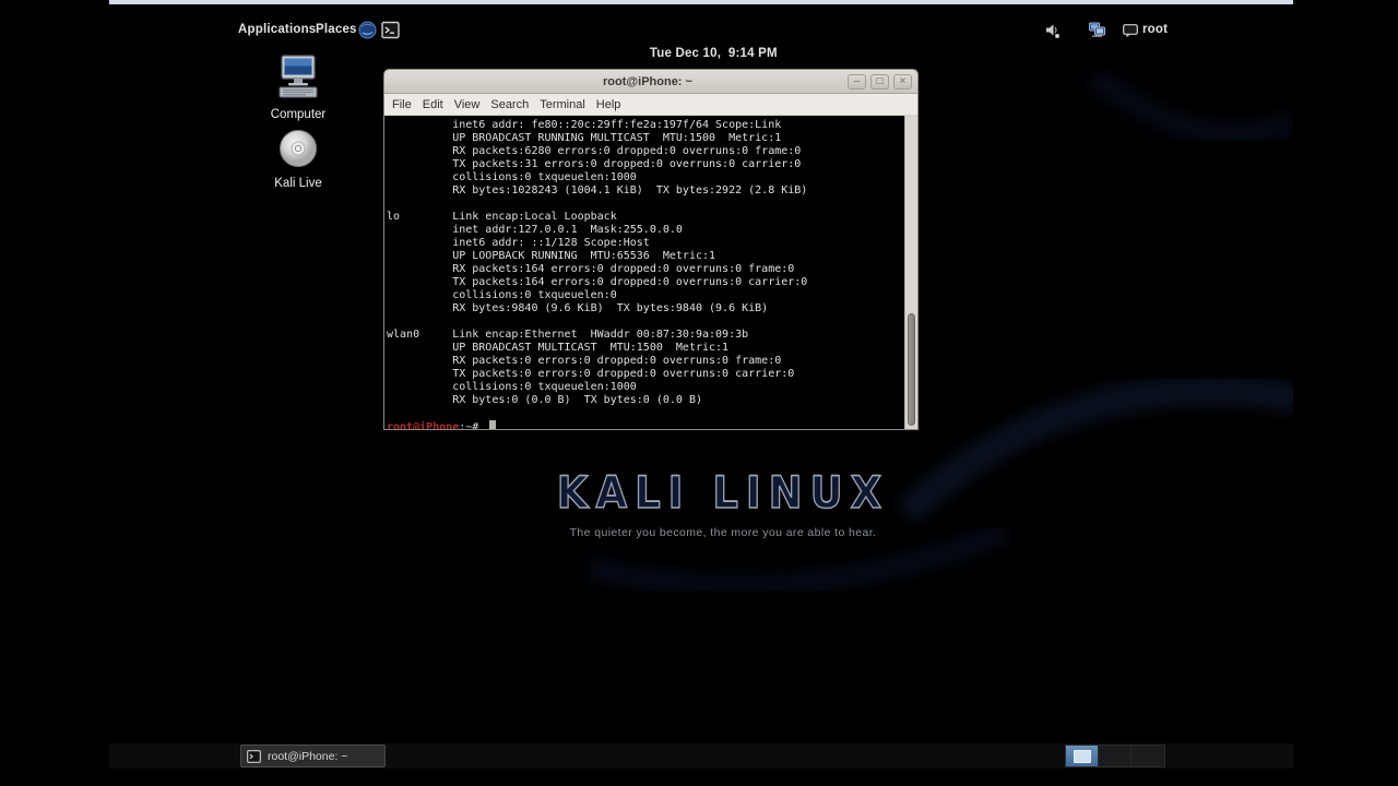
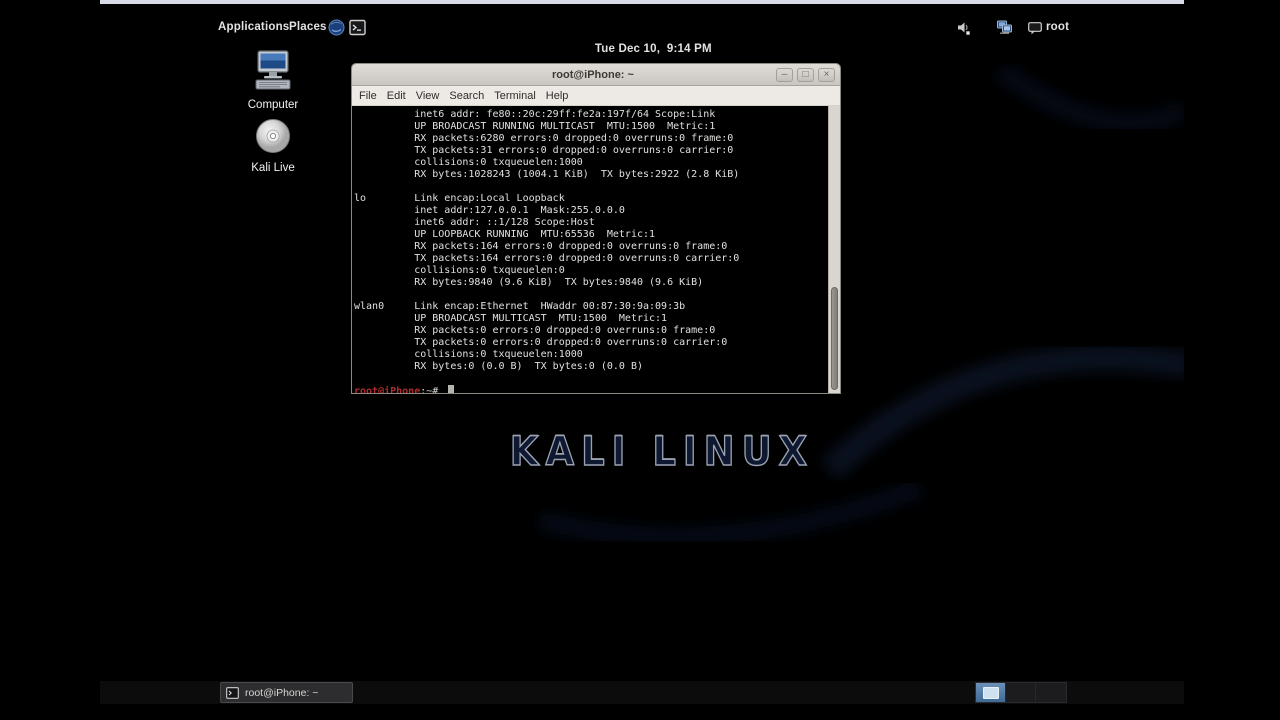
  Applications
  Places
  Tue Dec 10, 9:14 PM
  root
  Computer
  Kali Live
  KALI LINUX
- The quieter you become, the more you are able to hear.
  root@iPhone: ~
  –
  □
  ×
  File
  Edit
  View
  Search
  Terminal
  Help
  inet6 addr: fe80::20c:29ff:fe2a:197f/64 Scope:Link
  UP BROADCAST RUNNING MULTICAST MTU:1500 Metric:1
  RX packets:6280 errors:0 dropped:0 overruns:0 frame:0
  TX packets:31 errors:0 dropped:0 overruns:0 carrier:0
  collisions:0 txqueuelen:1000
  RX bytes:1028243 (1004.1 KiB) TX bytes:2922 (2.8 KiB)
  lo Link encap:Local Loopback
  inet addr:127.0.0.1 Mask:255.0.0.0
  inet6 addr: ::1/128 Scope:Host
  UP LOOPBACK RUNNING MTU:65536 Metric:1
  RX packets:164 errors:0 dropped:0 overruns:0 frame:0
  TX packets:164 errors:0 dropped:0 overruns:0 carrier:0
  collisions:0 txqueuelen:0
  RX bytes:9840 (9.6 KiB) TX bytes:9840 (9.6 KiB)
  wlan0 Link encap:Ethernet HWaddr 00:87:30:9a:09:3b
  UP BROADCAST MULTICAST MTU:1500 Metric:1
  RX packets:0 errors:0 dropped:0 overruns:0 frame:0
  TX packets:0 errors:0 dropped:0 overruns:0 carrier:0
  collisions:0 txqueuelen:1000
  RX bytes:0 (0.0 B) TX bytes:0 (0.0 B)
  root@iPhone:~#
  root@iPhone: ~
